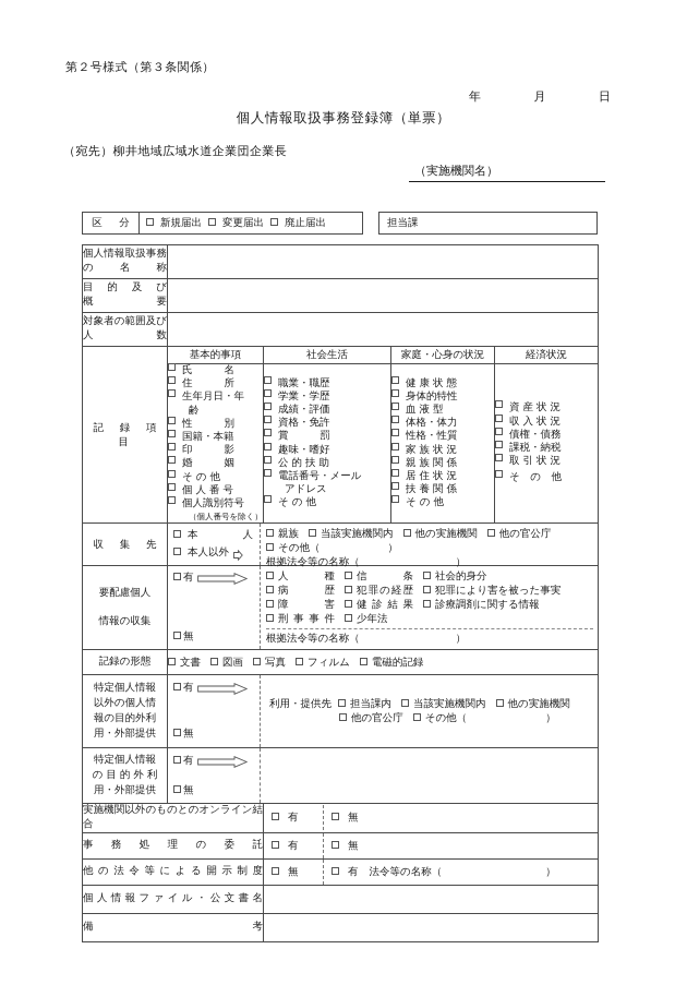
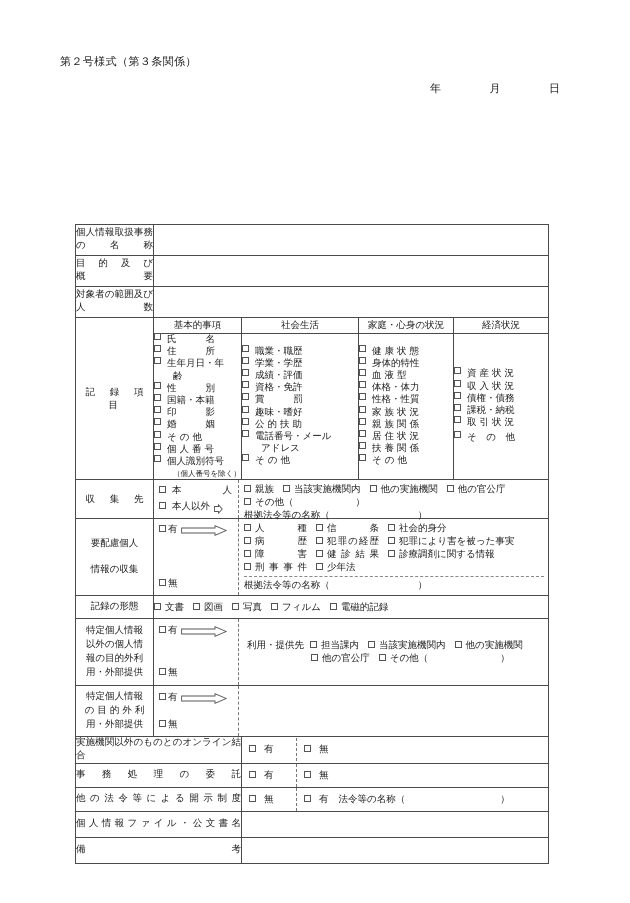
  第２号様式（第３条関係）
  年
  月
  日
- 個人情報取扱事務登録簿（単票）
- （宛先）柳井地域広域水道企業団企業長
- （実施機関名）
- 区 分
- 新規届出
- 変更届出
- 廃止届出
- 担当課
  個人情報取扱事務の名称
  目 的 及 び 概 要
  対象者の範囲及び人数
  記 録 項 目	基本的事項	社会生活	家庭・心身の状況	経済状況
  氏 名 住 所 生年月日・年 齢 性 別 国籍・本籍 印 影 婚 姻 そ の 他 個 人 番 号 個人識別符号 （個人番号を除く）	職業・職歴 学業・学歴 成績・評価 資格・免許 賞 罰 趣味・嗜好 公 的 扶 助 電話番号・メール アドレス そ の 他	健 康 状 態 身体的特性 血 液 型 体格・体力 性格・性質 家 族 状 況 親 族 関 係 居 住 状 況 扶 養 関 係 そ の 他	資 産 状 況 収 入 状 況 債権・債務 課税・納税 取 引 状 況 そ の 他
  収 集 先	本 人 本人以外 親族 当該実施機関内 他の実施機関 他の官公庁 その他（ ） 根拠法令等の名称（ ）
  要配慮個人 情報の収集	有 無 人 種 信 条 社会的身分 病 歴 犯罪の経歴 犯罪により害を被った事実 障 害 健診結果 診療調剤に関する情報 刑 事 事 件 少年法 根拠法令等の名称（ ）
  記録の形態	文書 図画 写真 フィルム 電磁的記録
  特定個人情報 以外の個人情 報の目的外利 用・外部提供	有 無 利用・提供先 担当課内 当該実施機関内 他の実施機関 他の官公庁 その他（ ）
  特定個人情報 の 目 的 外 利 用・外部提供	有 無
  実施機関以外のものとのオンライン結合	有 無
  事 務 処 理 の 委 託	有 無
  他の法令等による開示制度	無 有 法令等の名称（ ）
  個人情報ファイル・公文書名
  備 考
